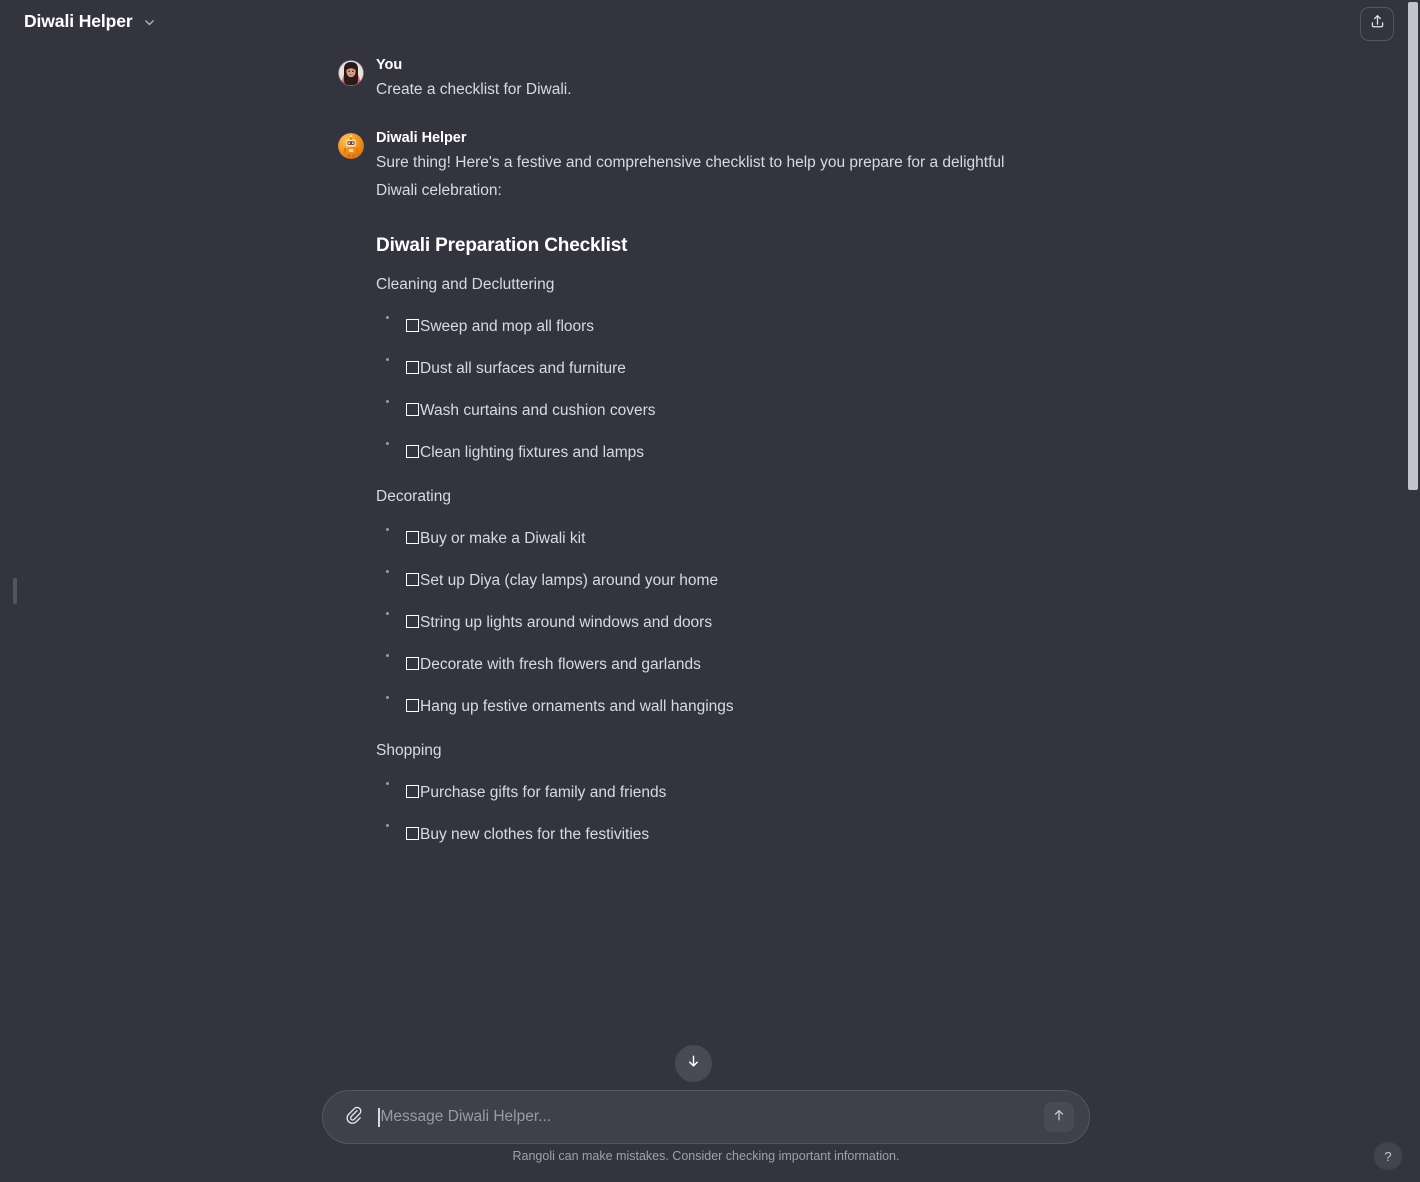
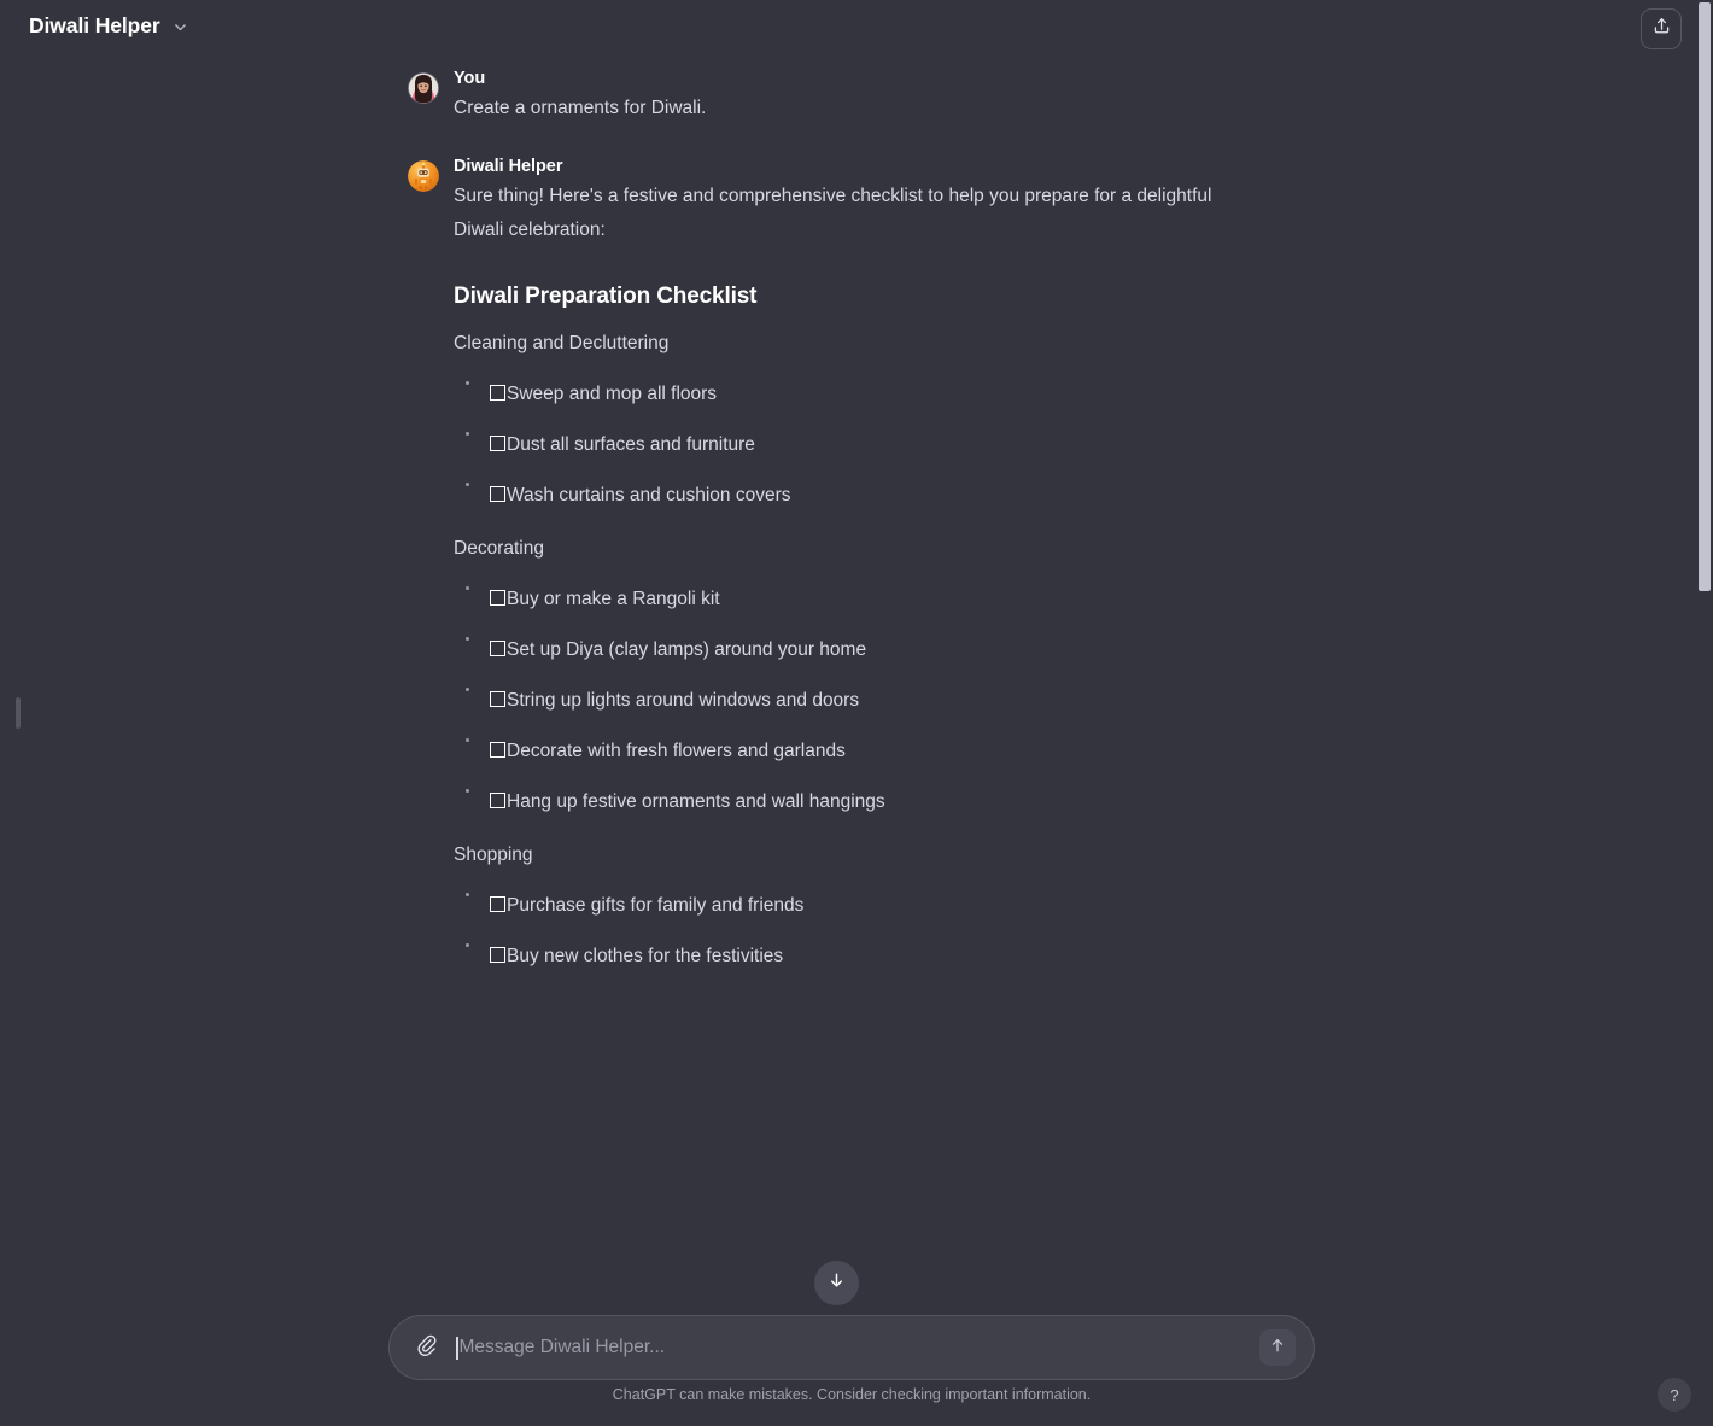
  Diwali Helper
  You
- Create a checklist for Diwali.
+ Create a ornaments for Diwali.
  Diwali Helper
  Sure thing! Here's a festive and comprehensive checklist to help you prepare for a delightful Diwali celebration:
  Diwali Preparation Checklist
  Cleaning and Decluttering
  Sweep and mop all floors
  Dust all surfaces and furniture
  Wash curtains and cushion covers
- Clean lighting fixtures and lamps
  Decorating
- Buy or make a Diwali kit
+ Buy or make a Rangoli kit
  Set up Diya (clay lamps) around your home
  String up lights around windows and doors
  Decorate with fresh flowers and garlands
  Hang up festive ornaments and wall hangings
  Shopping
  Purchase gifts for family and friends
  Buy new clothes for the festivities
  Message Diwali Helper...
- Rangoli can make mistakes. Consider checking important information.
+ ChatGPT can make mistakes. Consider checking important information.
  ?
